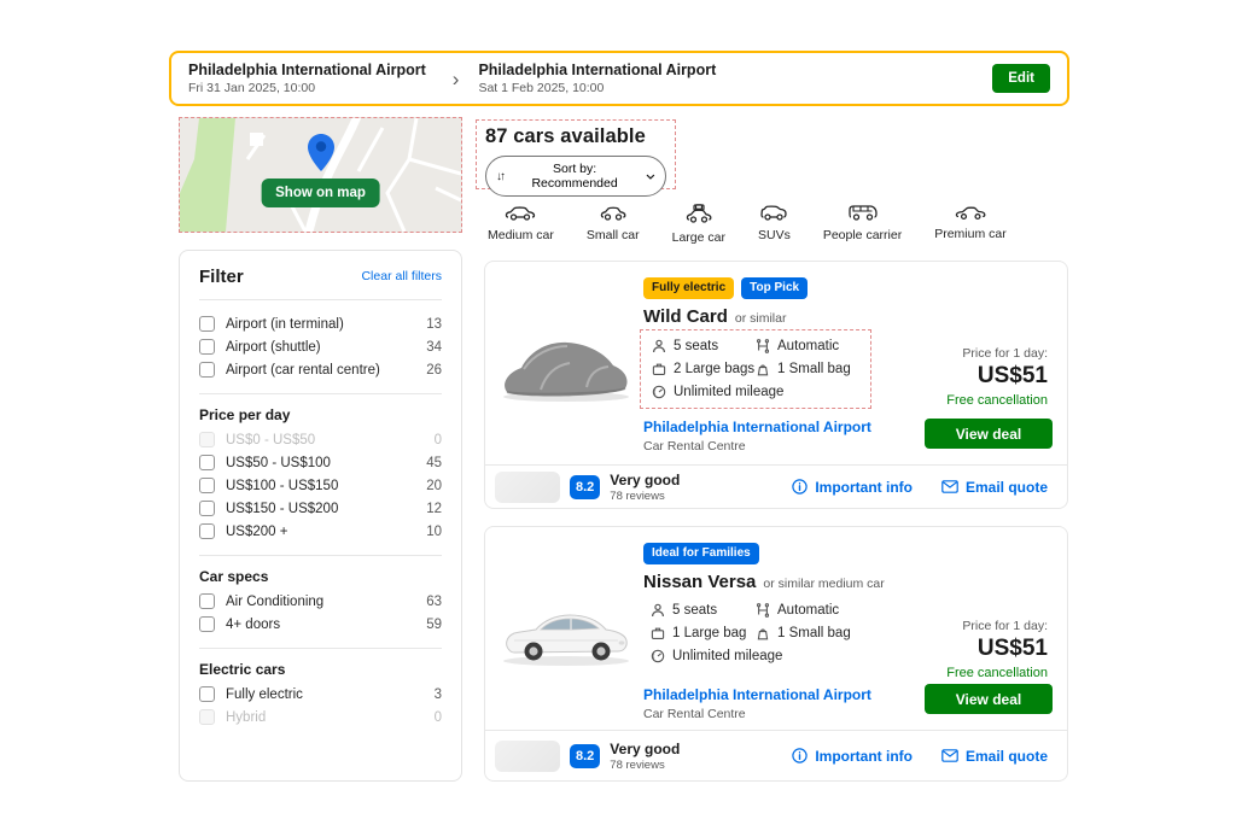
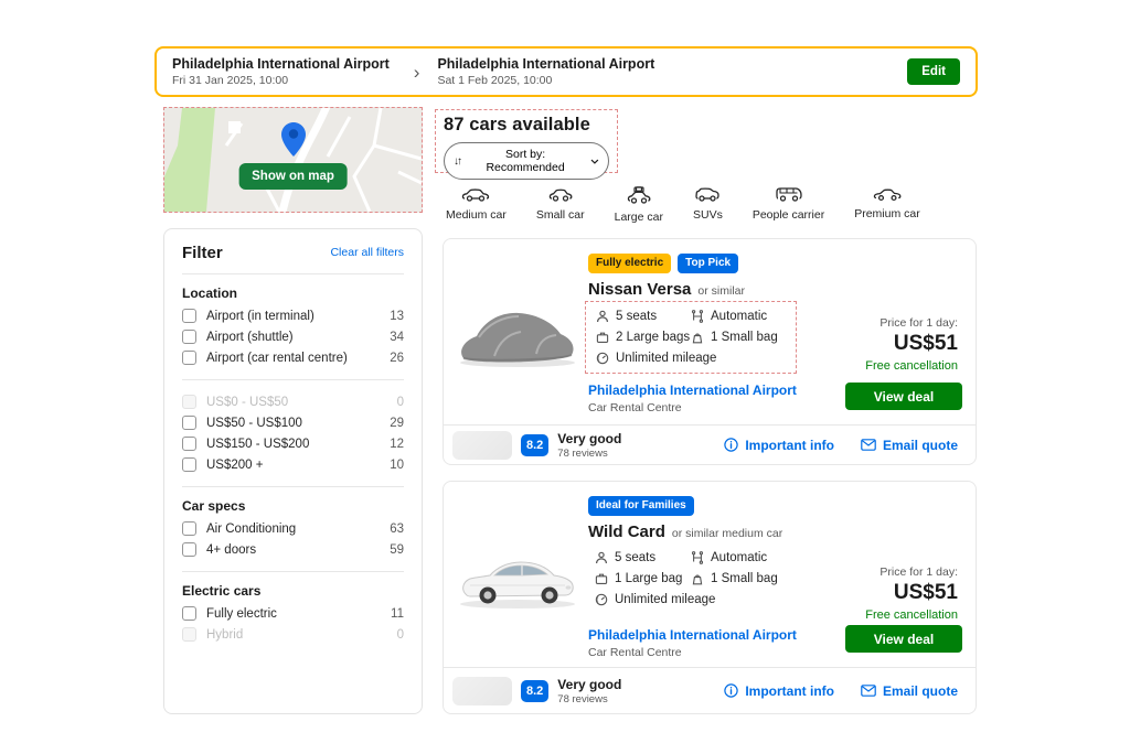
  Philadelphia International Airport
  Fri 31 Jan 2025, 10:00
  ›
  Philadelphia International Airport
  Sat 1 Feb 2025, 10:00
  Edit
  Show on map
  87 cars available
  ↓↑
  Sort by: Recommended
  Medium car
  Small car
  Large car
  SUVs
  People carrier
  Premium car
  Filter
  Clear all filters
+ Location
  Airport (in terminal)
  13
  Airport (shuttle)
  34
  Airport (car rental centre)
  26
- Price per day
  US$0 - US$50
  0
  US$50 - US$100
- 45
+ 29
- US$100 - US$150
- 20
  US$150 - US$200
  12
  US$200 +
  10
  Car specs
  Air Conditioning
  63
  4+ doors
  59
  Electric cars
  Fully electric
- 3
+ 11
  Hybrid
  0
  Fully electric
  Top Pick
- Wild Card
+ Nissan Versa
  or similar
  5 seats
  Automatic
  2 Large bags
  1 Small bag
  Unlimited mileage
  Price for 1 day:
  US$51
  Free cancellation
  Philadelphia International Airport
  Car Rental Centre
  View deal
  8.2
  Very good
  78 reviews
  Important info
  Email quote
  Ideal for Families
- Nissan Versa
+ Wild Card
  or similar medium car
  5 seats
  Automatic
  1 Large bag
  1 Small bag
  Unlimited mileage
  Price for 1 day:
  US$51
  Free cancellation
  Philadelphia International Airport
  Car Rental Centre
  View deal
  8.2
  Very good
  78 reviews
  Important info
  Email quote
